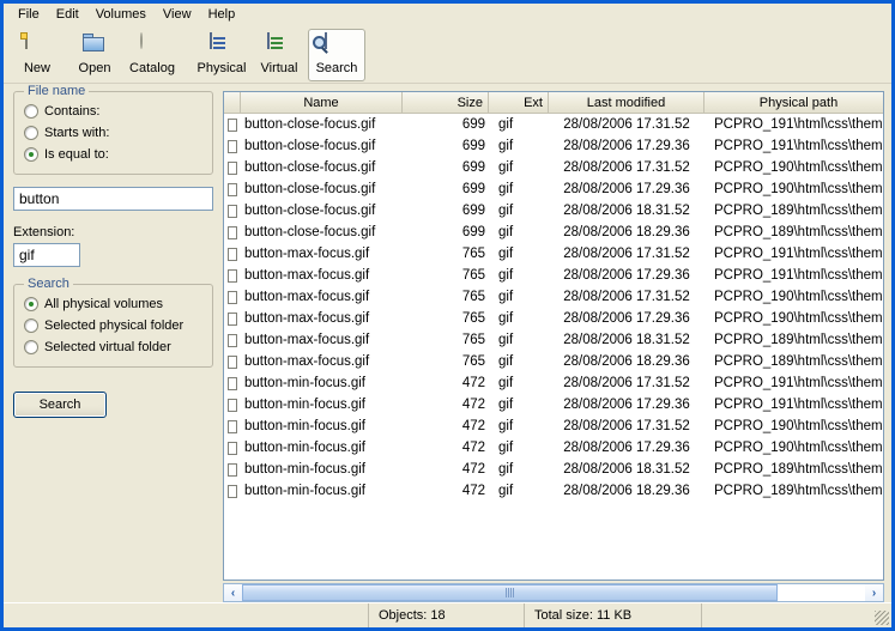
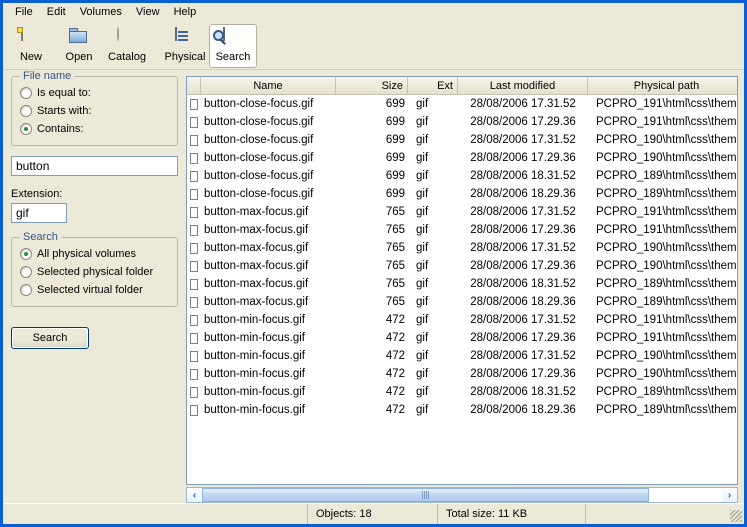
  File
  Edit
  Volumes
  View
  Help
  New
  Open
  Catalog
  Physical
- Virtual
  Search
  File name
- Contains:
+ Is equal to:
  Starts with:
- Is equal to:
+ Contains:
  button
  Extension:
  gif
  Search
  All physical volumes
  Selected physical folder
  Selected virtual folder
  Search
  Name
  Size
  Ext
  Last modified
  Physical path
  button-close-focus.gif
  699
  gif
  28/08/2006 17.31.52
  PCPRO_191\html\css\them
  button-close-focus.gif
  699
  gif
  28/08/2006 17.29.36
  PCPRO_191\html\css\them
  button-close-focus.gif
  699
  gif
  28/08/2006 17.31.52
  PCPRO_190\html\css\them
  button-close-focus.gif
  699
  gif
  28/08/2006 17.29.36
  PCPRO_190\html\css\them
  button-close-focus.gif
  699
  gif
  28/08/2006 18.31.52
  PCPRO_189\html\css\them
  button-close-focus.gif
  699
  gif
  28/08/2006 18.29.36
  PCPRO_189\html\css\them
  button-max-focus.gif
  765
  gif
  28/08/2006 17.31.52
  PCPRO_191\html\css\them
  button-max-focus.gif
  765
  gif
  28/08/2006 17.29.36
  PCPRO_191\html\css\them
  button-max-focus.gif
  765
  gif
  28/08/2006 17.31.52
  PCPRO_190\html\css\them
  button-max-focus.gif
  765
  gif
  28/08/2006 17.29.36
  PCPRO_190\html\css\them
  button-max-focus.gif
  765
  gif
  28/08/2006 18.31.52
  PCPRO_189\html\css\them
  button-max-focus.gif
  765
  gif
  28/08/2006 18.29.36
  PCPRO_189\html\css\them
  button-min-focus.gif
  472
  gif
  28/08/2006 17.31.52
  PCPRO_191\html\css\them
  button-min-focus.gif
  472
  gif
  28/08/2006 17.29.36
  PCPRO_191\html\css\them
  button-min-focus.gif
  472
  gif
  28/08/2006 17.31.52
  PCPRO_190\html\css\them
  button-min-focus.gif
  472
  gif
  28/08/2006 17.29.36
  PCPRO_190\html\css\them
  button-min-focus.gif
  472
  gif
  28/08/2006 18.31.52
  PCPRO_189\html\css\them
  button-min-focus.gif
  472
  gif
  28/08/2006 18.29.36
  PCPRO_189\html\css\them
  ‹
  ›
  Objects: 18
  Total size: 11 KB
